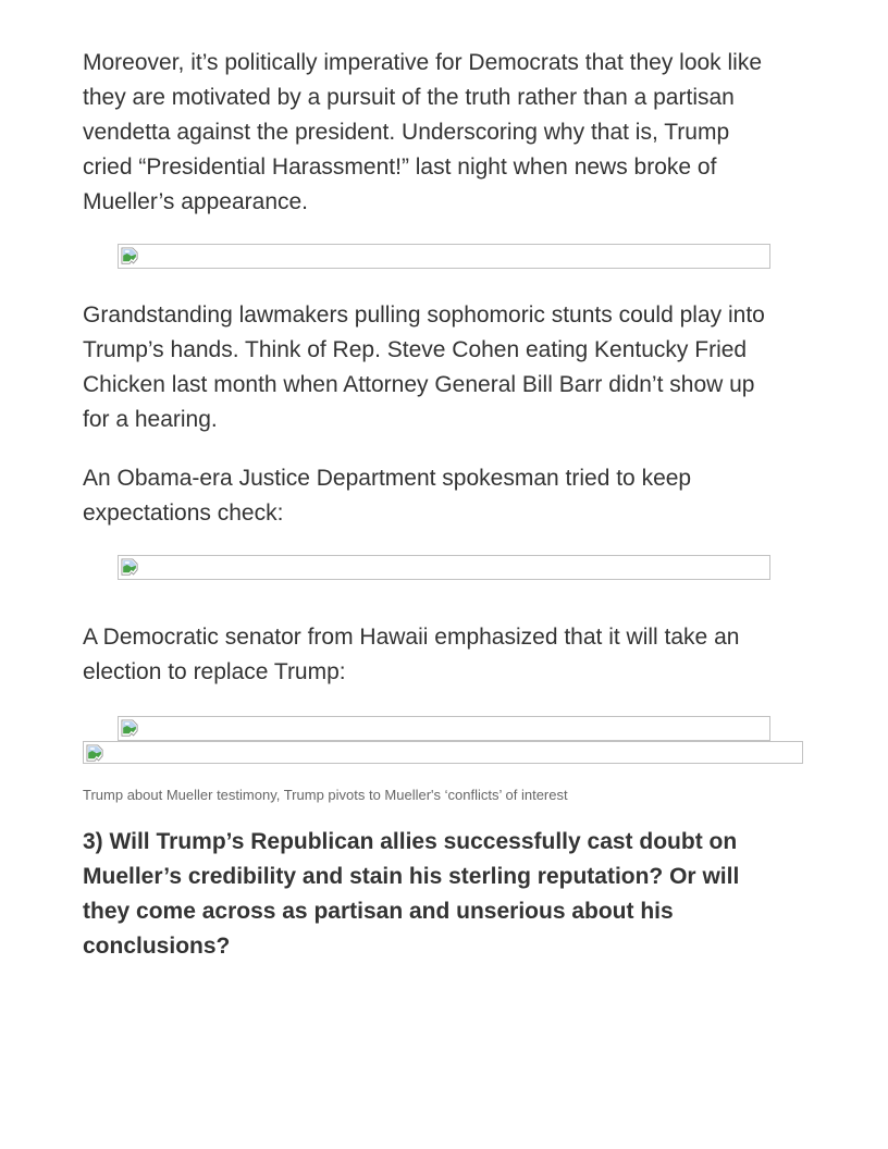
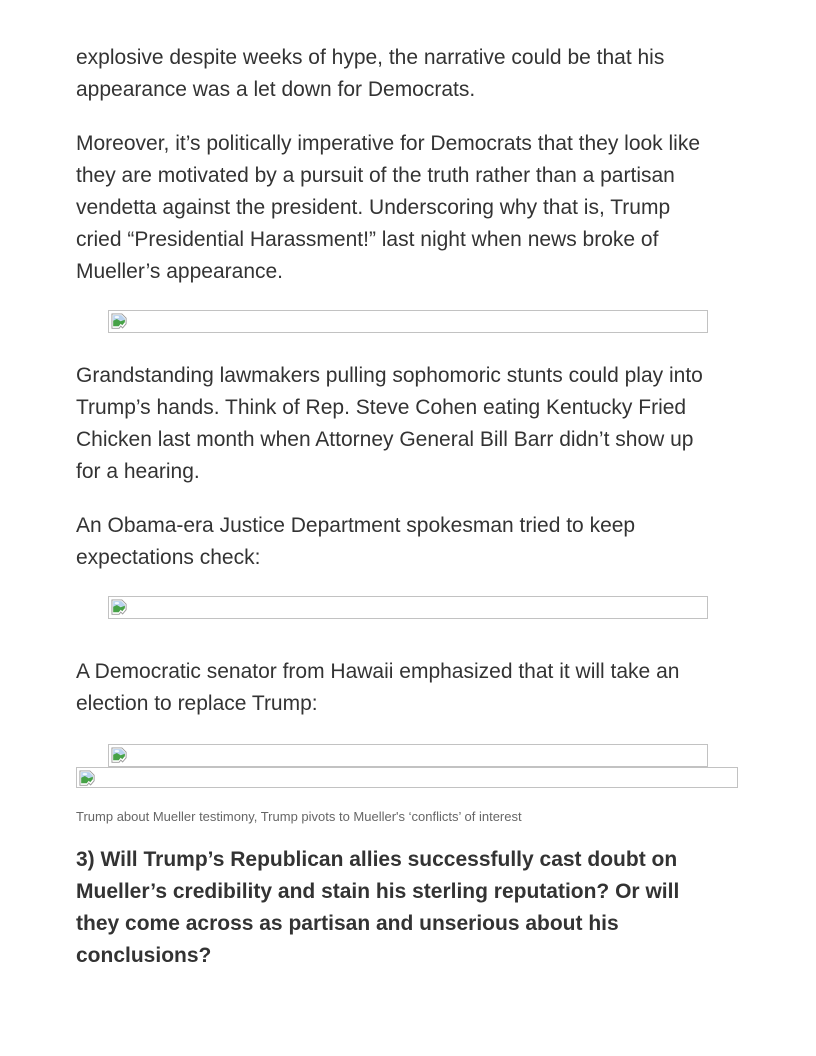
+ explosive despite weeks of hype, the narrative could be that his
+ appearance was a let down for Democrats.
  Moreover, it’s politically imperative for Democrats that they look like
  they are motivated by a pursuit of the truth rather than a partisan
  vendetta against the president. Underscoring why that is, Trump
  cried “Presidential Harassment!” last night when news broke of
  Mueller’s appearance.
  Grandstanding lawmakers pulling sophomoric stunts could play into
  Trump’s hands. Think of Rep. Steve Cohen eating Kentucky Fried
  Chicken last month when Attorney General Bill Barr didn’t show up
  for a hearing.
  An Obama-era Justice Department spokesman tried to keep
  expectations check:
  A Democratic senator from Hawaii emphasized that it will take an
  election to replace Trump:
  Trump about Mueller testimony, Trump pivots to Mueller's ‘conflicts’ of interest
  3) Will Trump’s Republican allies successfully cast doubt on
  Mueller’s credibility and stain his sterling reputation? Or will
  they come across as partisan and unserious about his
  conclusions?
